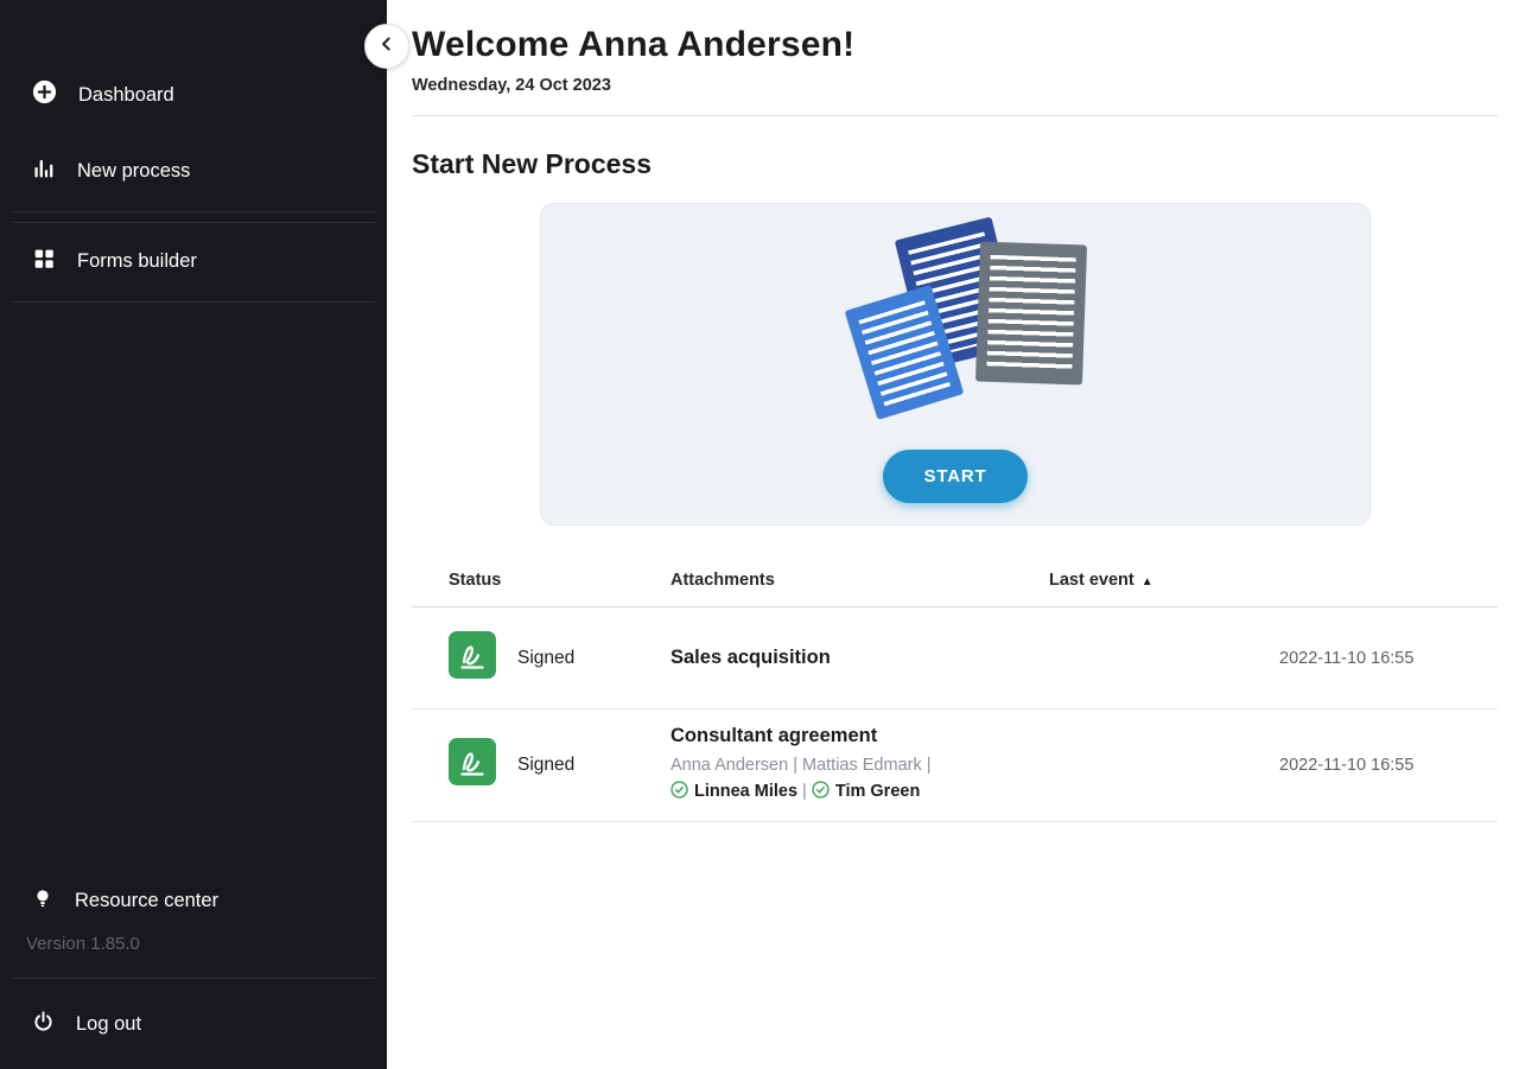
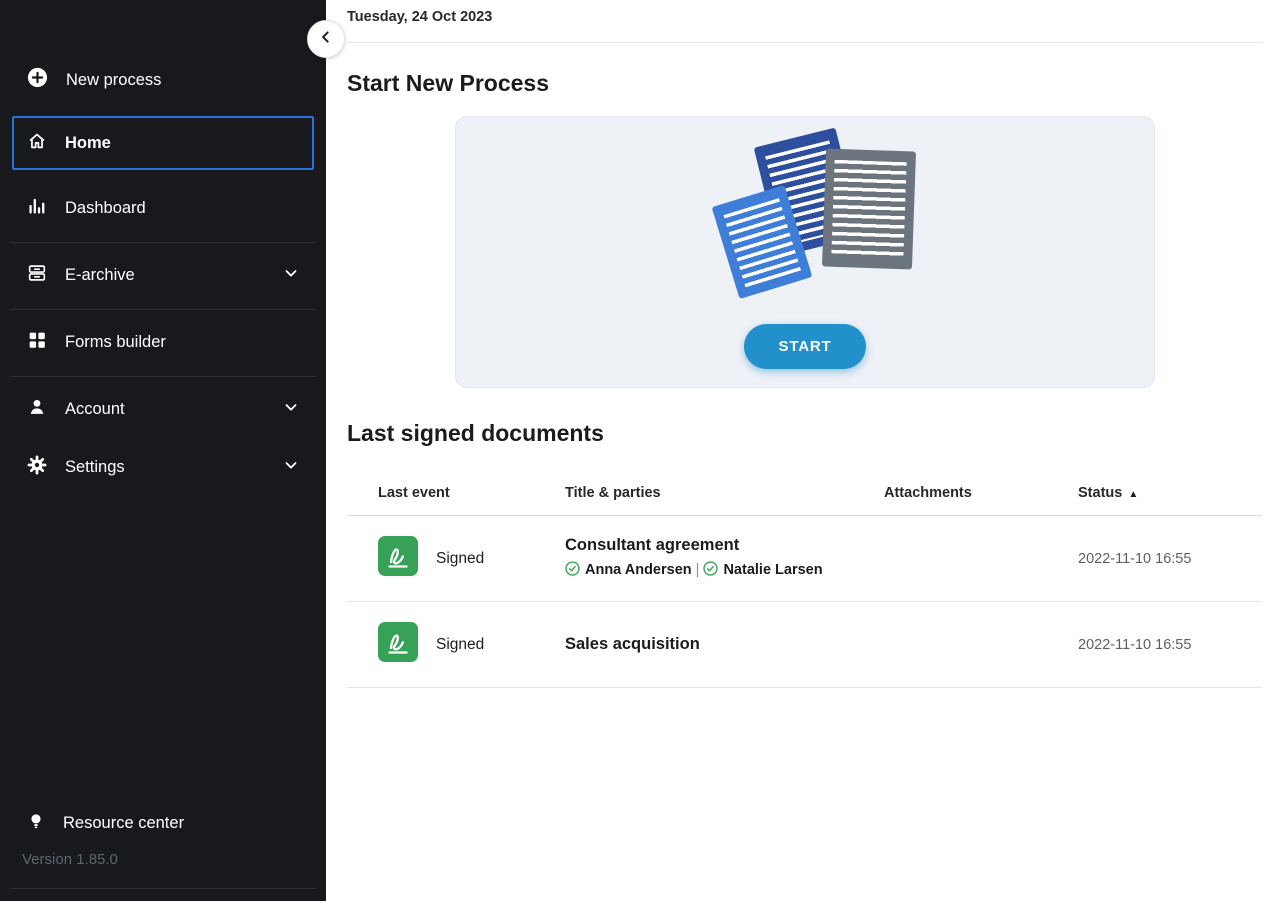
- Dashboard
+ New process
+ Home
- New process
+ Dashboard
+ E-archive
  Forms builder
+ Account
+ Settings
  Resource center
  Version 1.85.0
- Log out
- Welcome Anna Andersen!
- Wednesday, 24 Oct 2023
+ Tuesday, 24 Oct 2023
  Start New Process
  START
+ Last signed documents
- Status
+ Last event
+ Title & parties
  Attachments
- Last event ▲
+ Status ▲
  Signed
- Sales acquisition
+ Consultant agreement
+ Anna Andersen | Natalie Larsen
  2022-11-10 16:55
  Signed
- Consultant agreement
+ Sales acquisition
- Anna Andersen | Mattias Edmark | Linnea Miles | Tim Green
  2022-11-10 16:55
